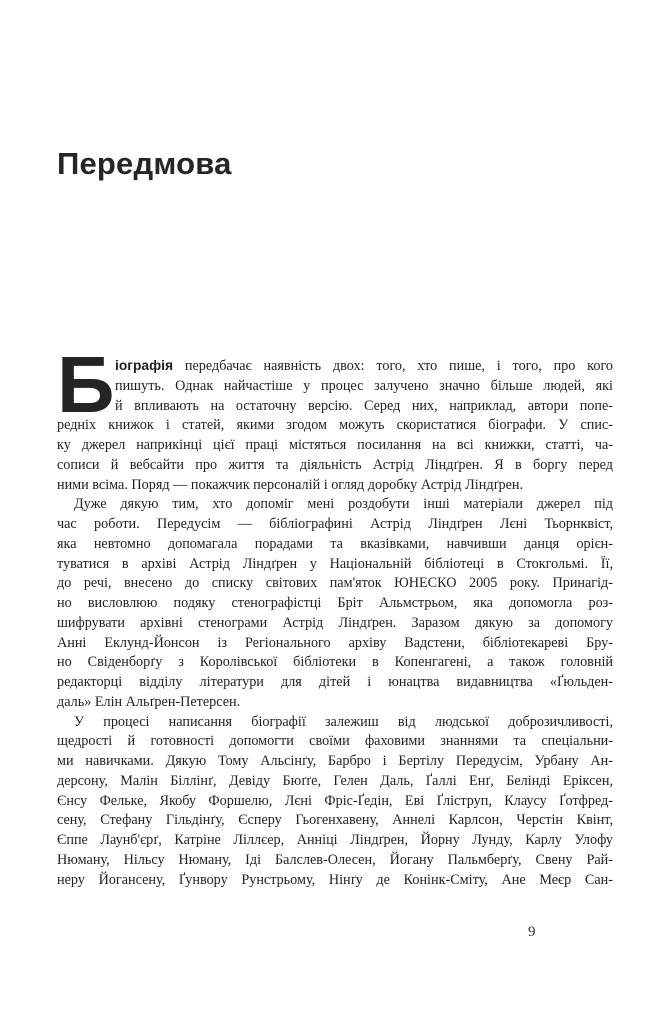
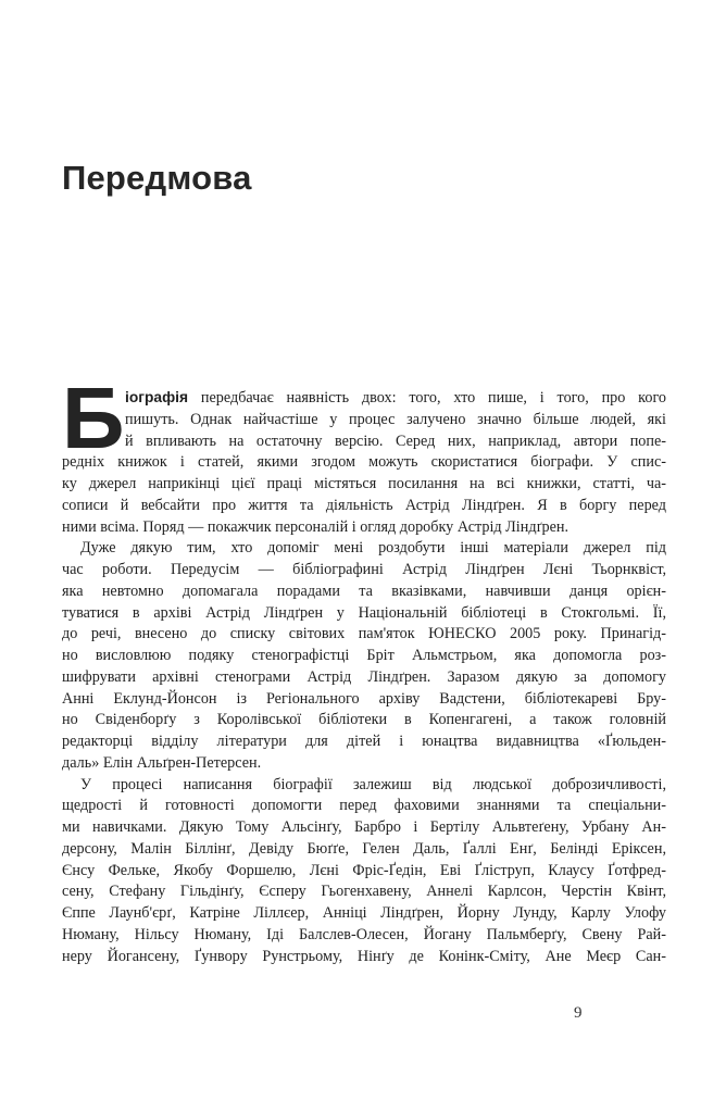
  Передмова
  Б
  іографія передбачає наявність двох: того, хто пише, і того, про кого
  пишуть. Однак найчастіше у процес залучено значно більше людей, які
  й впливають на остаточну версію. Серед них, наприклад, автори попе-
  редніх книжок і статей, якими згодом можуть скористатися біографи. У спис-
  ку джерел наприкінці цієї праці містяться посилання на всі книжки, статті, ча-
  сописи й вебсайти про життя та діяльність Астрід Ліндґрен. Я в боргу перед
  ними всіма. Поряд — покажчик персоналій і огляд доробку Астрід Ліндґрен.
  Дуже дякую тим, хто допоміг мені роздобути інші матеріали джерел під
  час роботи. Передусім — бібліографині Астрід Ліндґрен Лєні Тьорнквіст,
  яка невтомно допомагала порадами та вказівками, навчивши данця орієн-
  туватися в архіві Астрід Ліндґрен у Національній бібліотеці в Стокгольмі. Її,
  до речі, внесено до списку світових пам'яток ЮНЕСКО 2005 року. Принагід-
  но висловлюю подяку стенографістці Бріт Альмстрьом, яка допомогла роз-
  шифрувати архівні стенограми Астрід Ліндґрен. Заразом дякую за допомогу
  Анні Еклунд-Йонсон із Регіонального архіву Вадстени, бібліотекареві Бру-
  но Свіденборґу з Королівської бібліотеки в Копенгагені, а також головній
  редакторці відділу літератури для дітей і юнацтва видавництва «Ґюльден-
  даль» Елін Альґрен-Петерсен.
  У процесі написання біографії залежиш від людської доброзичливості,
- щедрості й готовності допомогти своїми фаховими знаннями та спеціальни-
+ щедрості й готовності допомогти перед фаховими знаннями та спеціальни-
- ми навичками. Дякую Тому Альсінґу, Барбро і Бертілу Передусім, Урбану Ан-
+ ми навичками. Дякую Тому Альсінґу, Барбро і Бертілу Альвтеґену, Урбану Ан-
  дерсону, Малін Біллінґ, Девіду Бюґґе, Гелен Даль, Ґаллі Енґ, Белінді Еріксен,
  Єнсу Фельке, Якобу Форшелю, Лєні Фріс-Ґедін, Еві Ґліструп, Клаусу Ґотфред-
  сену, Стефану Гільдінґу, Єсперу Гьогенхавену, Аннелі Карлсон, Черстін Квінт,
  Єппе Лаунб'єрґ, Катріне Ліллєер, Анніці Ліндґрен, Йорну Лунду, Карлу Улофу
  Нюману, Нільсу Нюману, Іді Балслев-Олесен, Йогану Пальмберґу, Свену Рай-
  неру Йогансену, Ґунвору Рунстрьому, Нінґу де Конінк-Сміту, Ане Меєр Сан-
  9
